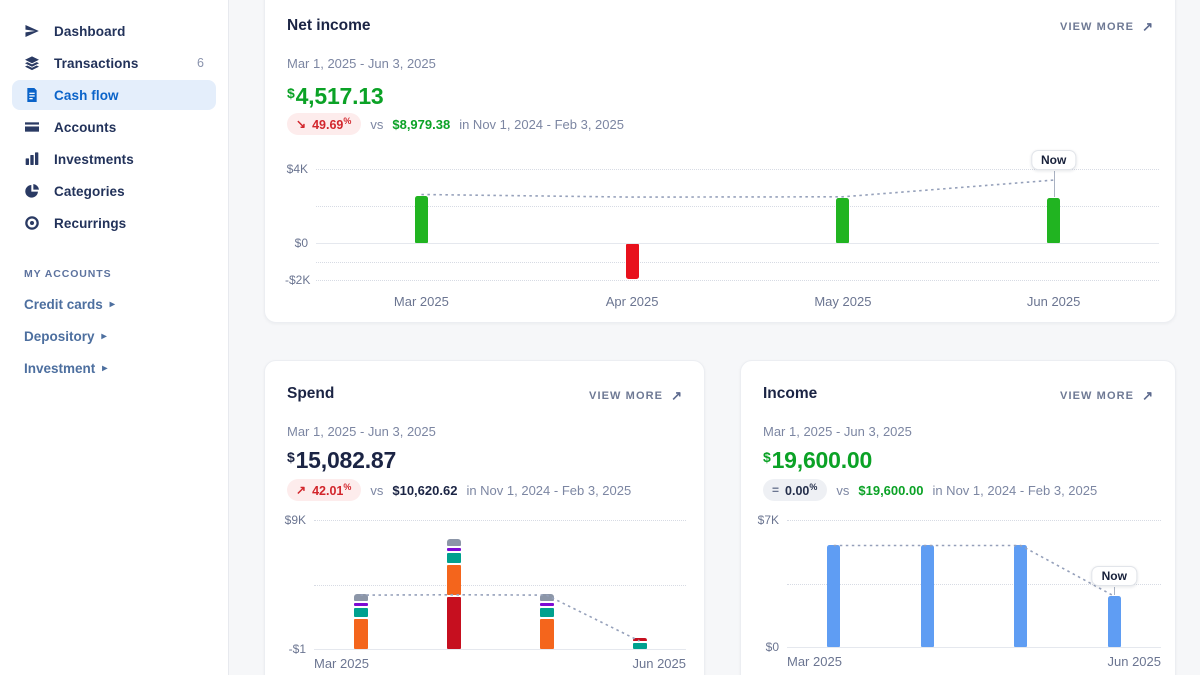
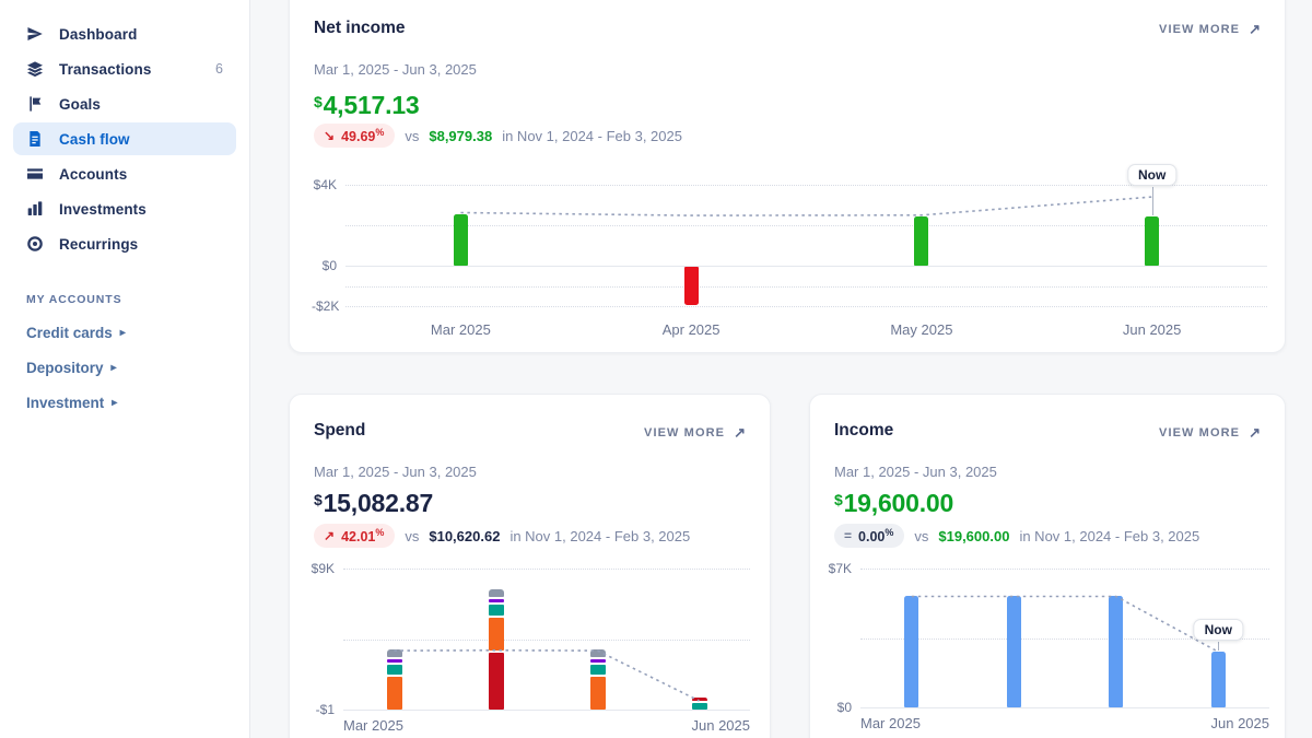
  Dashboard
  Transactions
  6
+ Goals
  Cash flow
  Accounts
  Investments
- Categories
  Recurrings
  MY ACCOUNTS
  Credit cards
  ▸
  Depository
  ▸
  Investment
  ▸
  Net income
  VIEW MORE
  ↗
  Mar 1, 2025 - Jun 3, 2025
  $4,517.13
  ↘
  49.69%
  vs
  $8,979.38
  in Nov 1, 2024 - Feb 3, 2025
  $4K
  $0
  -$2K
  Now
  Mar 2025
  Apr 2025
  May 2025
  Jun 2025
  Spend
  VIEW MORE
  ↗
  Mar 1, 2025 - Jun 3, 2025
  $15,082.87
  ↗
  42.01%
  vs
  $10,620.62
  in Nov 1, 2024 - Feb 3, 2025
  $9K
  -$1
  Mar 2025
  Jun 2025
  Income
  VIEW MORE
  ↗
  Mar 1, 2025 - Jun 3, 2025
  $19,600.00
  =
  0.00%
  vs
  $19,600.00
  in Nov 1, 2024 - Feb 3, 2025
  $7K
  $0
  Now
  Mar 2025
  Jun 2025
